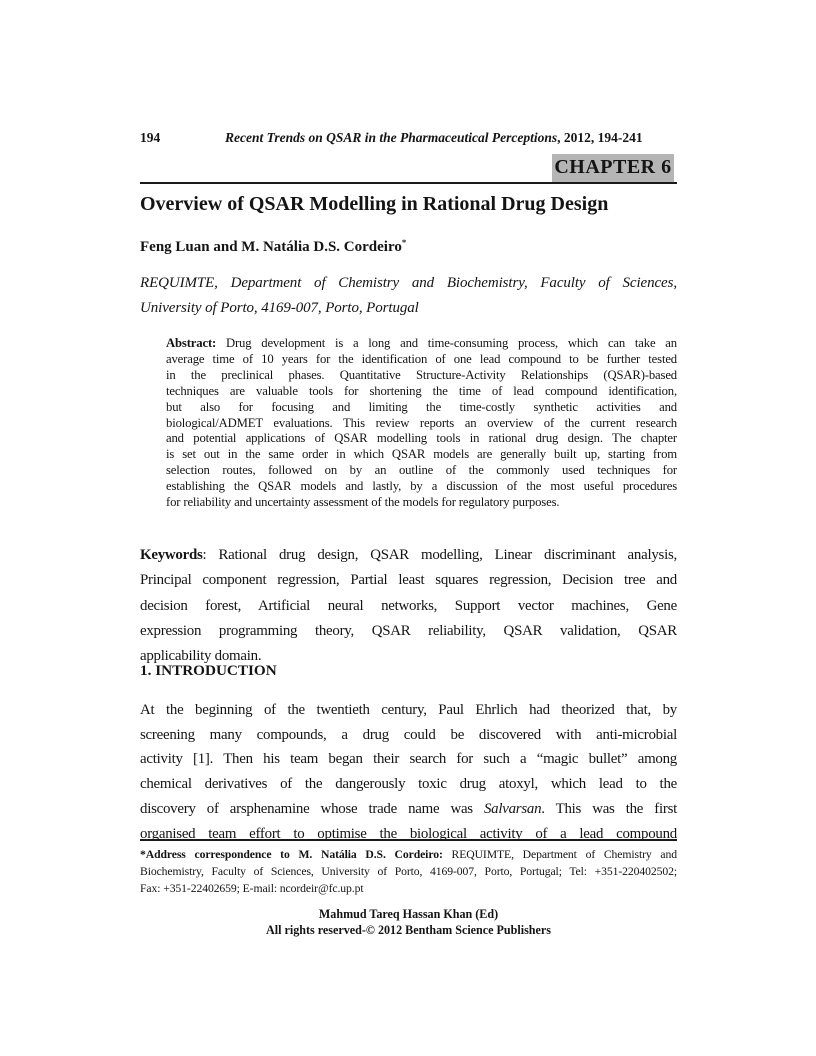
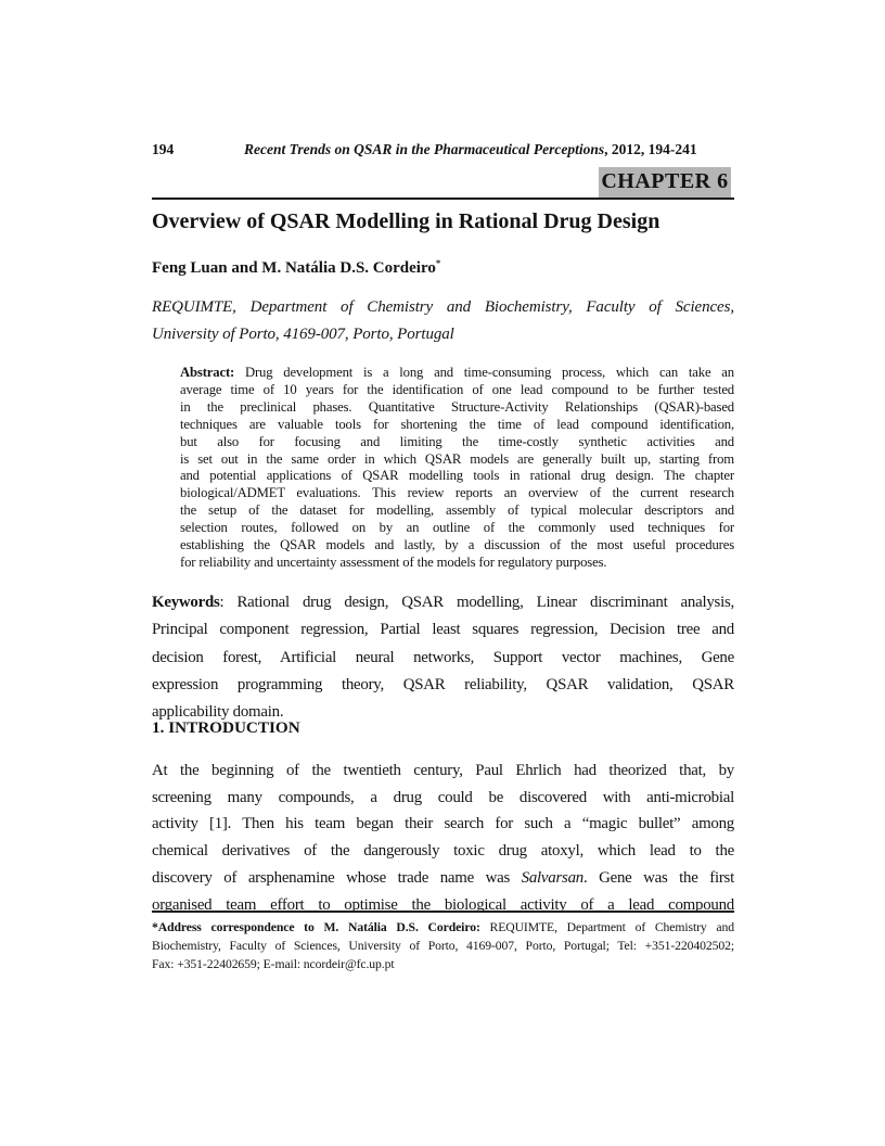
  194
  Recent Trends on QSAR in the Pharmaceutical Perceptions, 2012, 194-241
  CHAPTER 6
  Overview of QSAR Modelling in Rational Drug Design
  Feng Luan and M. Natália D.S. Cordeiro*
  REQUIMTE, Department of Chemistry and Biochemistry, Faculty of Sciences,
  University of Porto, 4169-007, Porto, Portugal
  Abstract: Drug development is a long and time-consuming process, which can take an
  average time of 10 years for the identification of one lead compound to be further tested
  in the preclinical phases. Quantitative Structure-Activity Relationships (QSAR)-based
  techniques are valuable tools for shortening the time of lead compound identification,
  but also for focusing and limiting the time-costly synthetic activities and
- biological/ADMET evaluations. This review reports an overview of the current research
+ is set out in the same order in which QSAR models are generally built up, starting from
  and potential applications of QSAR modelling tools in rational drug design. The chapter
- is set out in the same order in which QSAR models are generally built up, starting from
+ biological/ADMET evaluations. This review reports an overview of the current research
+ the setup of the dataset for modelling, assembly of typical molecular descriptors and
  selection routes, followed on by an outline of the commonly used techniques for
  establishing the QSAR models and lastly, by a discussion of the most useful procedures
  for reliability and uncertainty assessment of the models for regulatory purposes.
  Keywords: Rational drug design, QSAR modelling, Linear discriminant analysis,
  Principal component regression, Partial least squares regression, Decision tree and
  decision forest, Artificial neural networks, Support vector machines, Gene
  expression programming theory, QSAR reliability, QSAR validation, QSAR
  applicability domain.
  1. INTRODUCTION
  At the beginning of the twentieth century, Paul Ehrlich had theorized that, by
  screening many compounds, a drug could be discovered with anti-microbial
  activity [1]. Then his team began their search for such a “magic bullet” among
  chemical derivatives of the dangerously toxic drug atoxyl, which lead to the
- discovery of arsphenamine whose trade name was Salvarsan. This was the first
+ discovery of arsphenamine whose trade name was Salvarsan. Gene was the first
  organised team effort to optimise the biological activity of a lead compound
  *Address correspondence to M. Natália D.S. Cordeiro: REQUIMTE, Department of Chemistry and
  Biochemistry, Faculty of Sciences, University of Porto, 4169-007, Porto, Portugal; Tel: +351-220402502;
  Fax: +351-22402659; E-mail: ncordeir@fc.up.pt
- Mahmud Tareq Hassan Khan (Ed)
- All rights reserved-© 2012 Bentham Science Publishers
